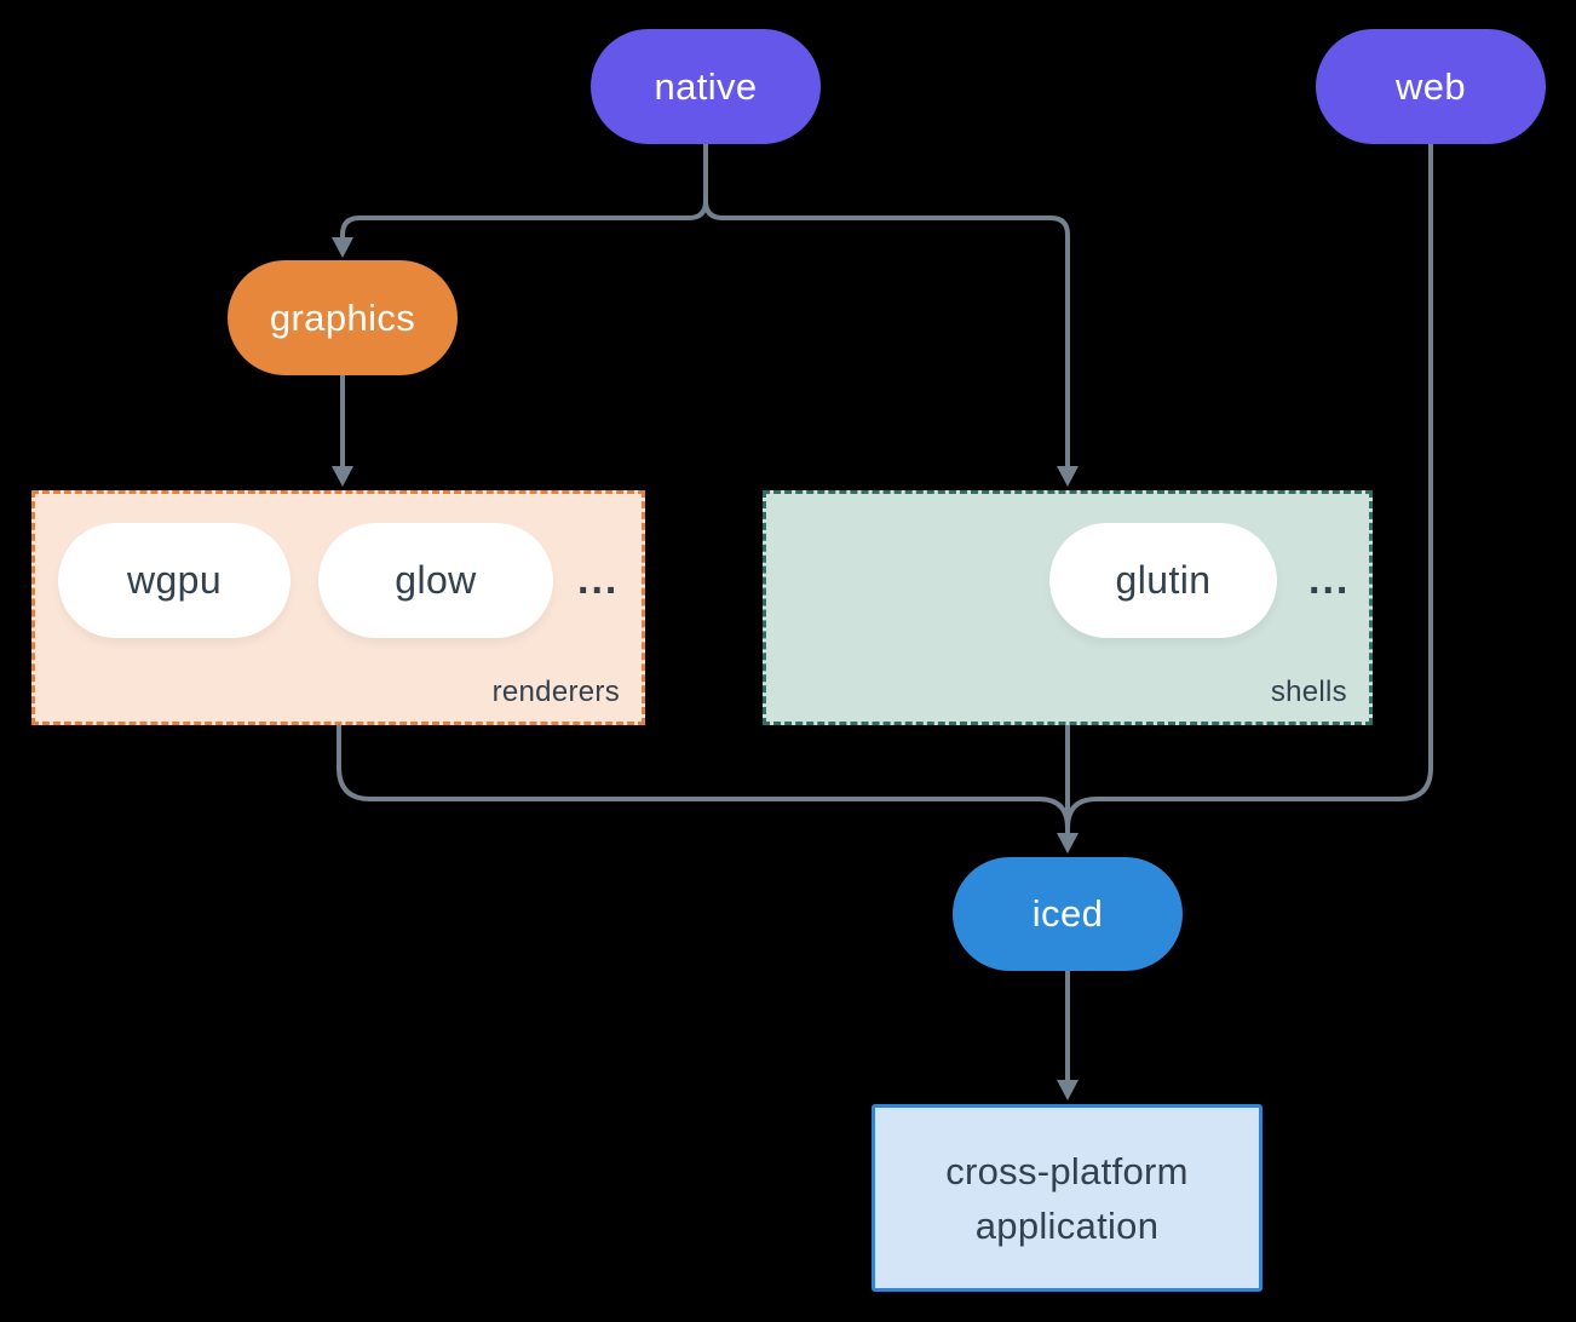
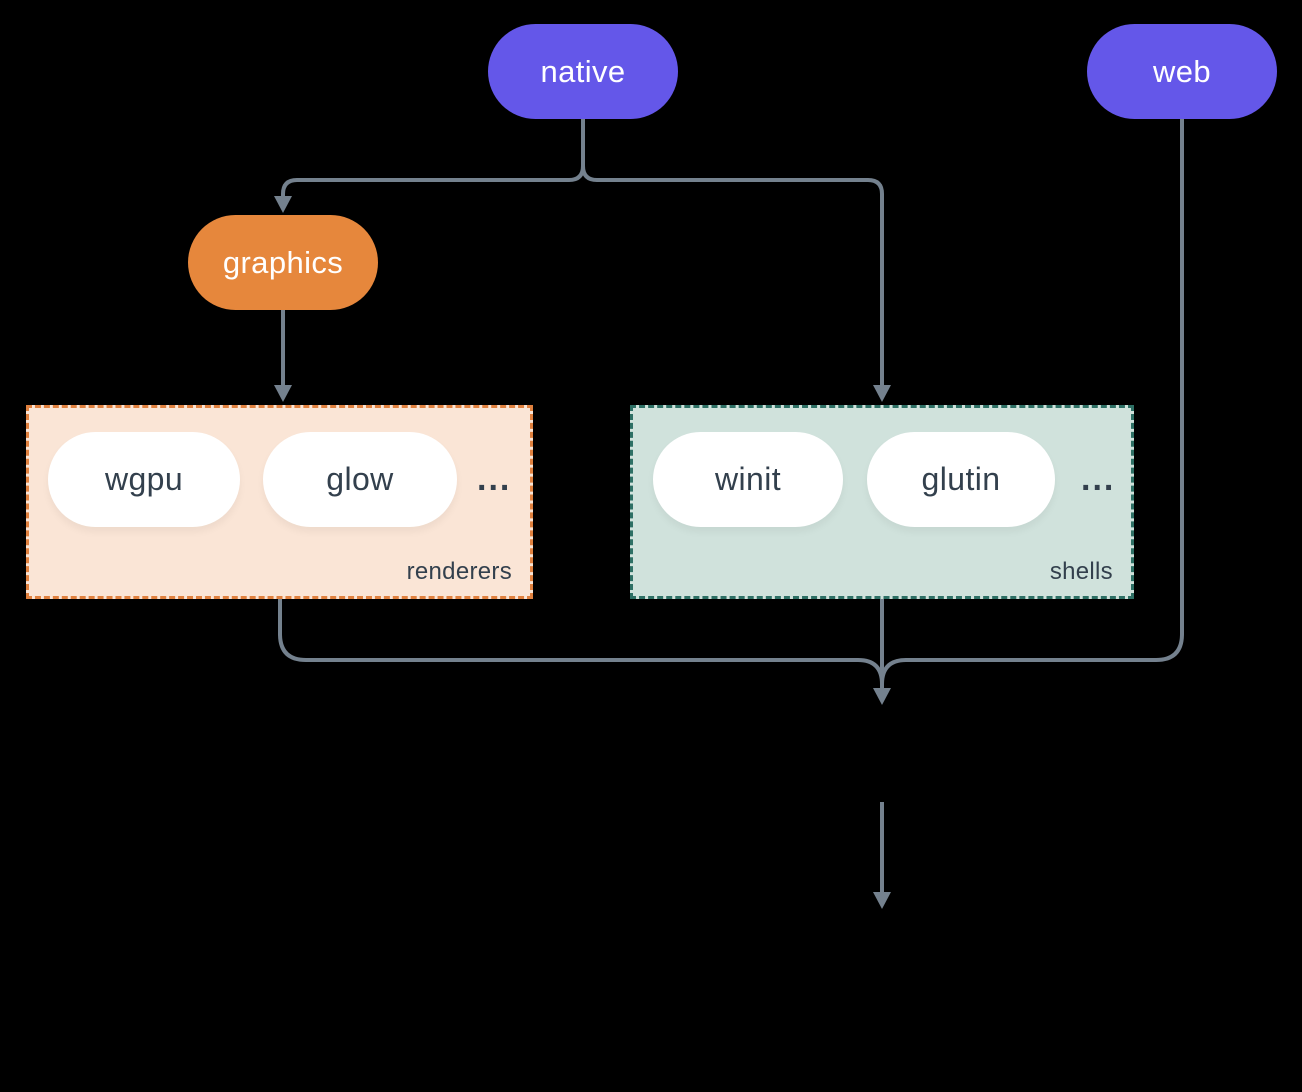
  native
  web
  graphics
  wgpu
  glow
  ...
  renderers
+ winit
  glutin
  ...
  shells
- iced
- cross-platform
- application
